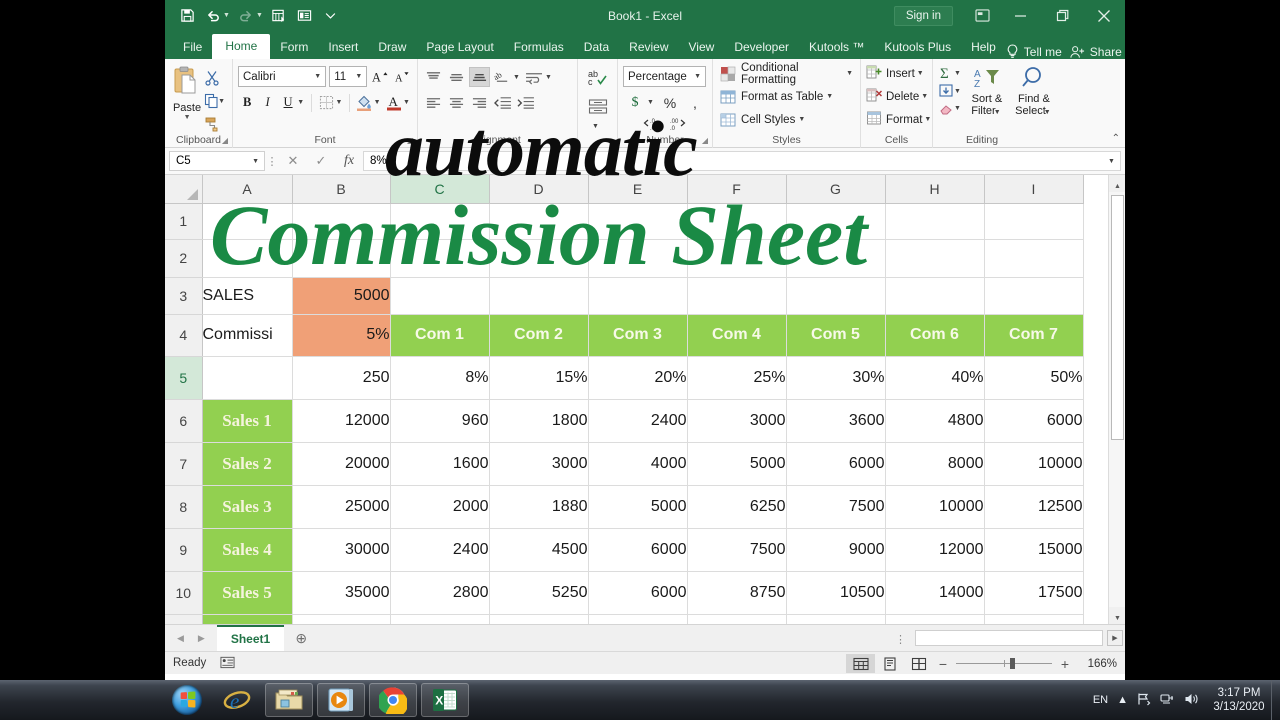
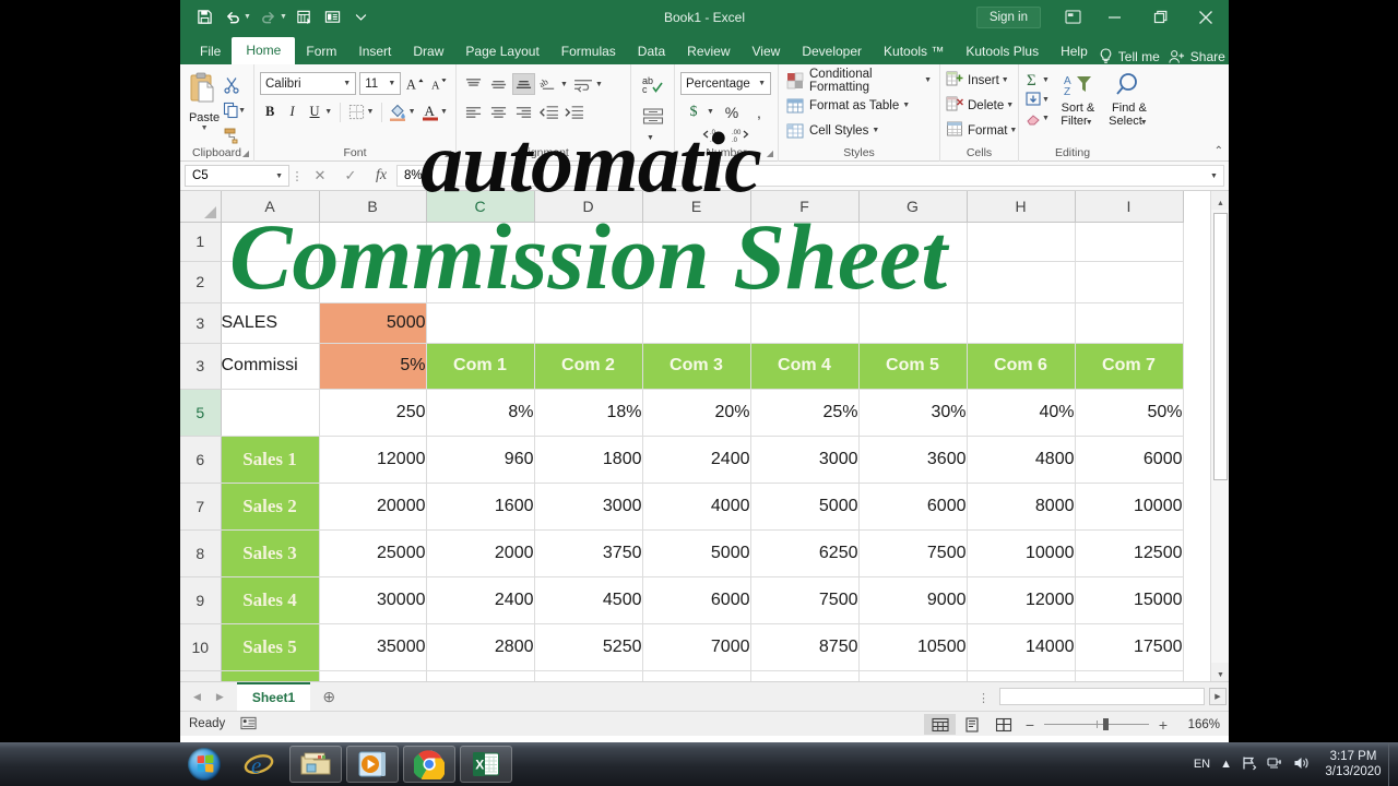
  Book1 - Excel
  Sign in
  File
  Home
  Form
  Insert
  Draw
  Page Layout
  Formulas
  Data
  Review
  View
  Developer
  Kutools ™
  Kutools Plus
  Help
  Tell me
  Share
  Paste
  Clipboard
  ◢
  Calibri
  11
  A
  A
  B
  I
  U
  A
  Font
  ◢
  Alignment
  ◢
  ab
  c
  Percentage
  $
  %
  ,
  Number
  ◢
  Conditional Formatting
  Format as Table
  Cell Styles
  Styles
  Insert
  Delete
  Format
  Cells
  Σ
  A
  Z
  Sort &
  Filter
  Find &
  Select
  Editing
  ⌃
  C5
  ⋮
  ✕
  ✓
  fx
  8%
  	A	B	C	D	E	F	G	H	I
  1
  2
  3	SALES	5000
- 4	Commissi	5%	Com 1	Com 2	Com 3	Com 4	Com 5	Com 6	Com 7
+ 3	Commissi	5%	Com 1	Com 2	Com 3	Com 4	Com 5	Com 6	Com 7
- 5		250	8%	15%	20%	25%	30%	40%	50%
+ 5		250	8%	18%	20%	25%	30%	40%	50%
  6	Sales 1	12000	960	1800	2400	3000	3600	4800	6000
  7	Sales 2	20000	1600	3000	4000	5000	6000	8000	10000
- 8	Sales 3	25000	2000	1880	5000	6250	7500	10000	12500
+ 8	Sales 3	25000	2000	3750	5000	6250	7500	10000	12500
  9	Sales 4	30000	2400	4500	6000	7500	9000	12000	15000
- 10	Sales 5	35000	2800	5250	6000	8750	10500	14000	17500
+ 10	Sales 5	35000	2800	5250	7000	8750	10500	14000	17500
  ◀
  ▶
  Sheet1
  ⊕
  ⋮
  Ready
  −
  +
  166%
  automatic
  Commission Sheet
  e
  X
  EN
  ▲
  3:17 PM
  3/13/2020
